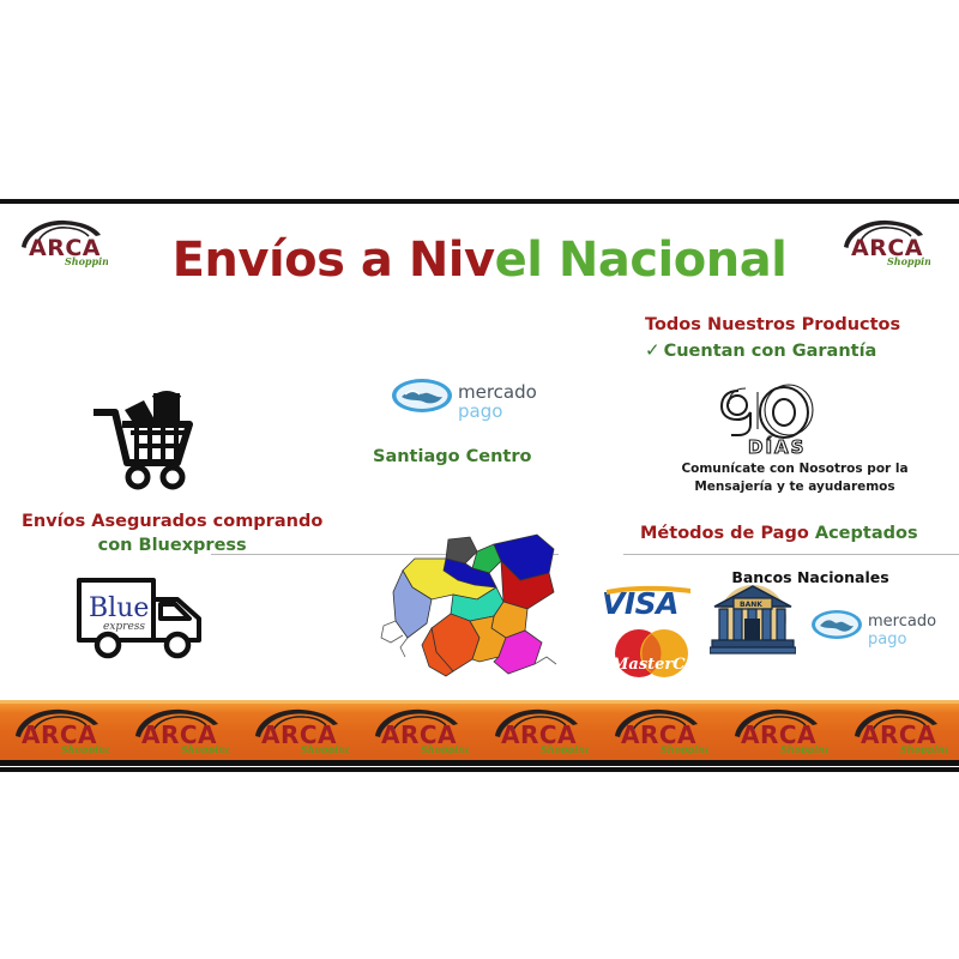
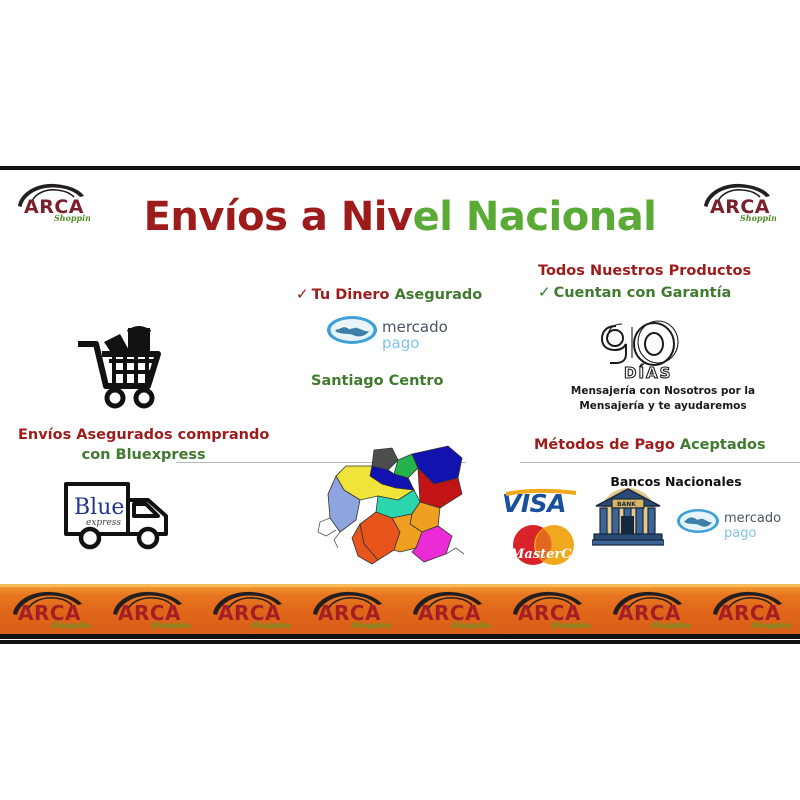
  ARCA
  Shoppin
  ARCA
  Shoppin
  Envíos a Nivel Nacional
+ ✓ Tu Dinero Asegurado
  mercado
  pago
  Santiago Centro
  Todos Nuestros Productos
  ✓ Cuentan con Garantía
  DÍAS
- Comunícate con Nosotros por la
+ Mensajería con Nosotros por la
  Mensajería y te ayudaremos
  Envíos Asegurados comprando
  con Bluexpress
  Blue
  express
  Métodos de Pago Aceptados
  Bancos Nacionales
  VISA
  MasterCa
  mercado
  pago
  ARCA
  Shopping
  ARCA
  Shopping
  ARCA
  Shopping
  ARCA
  Shopping
  ARCA
  Shopping
  ARCA
  Shopping
  ARCA
  Shopping
  ARCA
  Shopping
